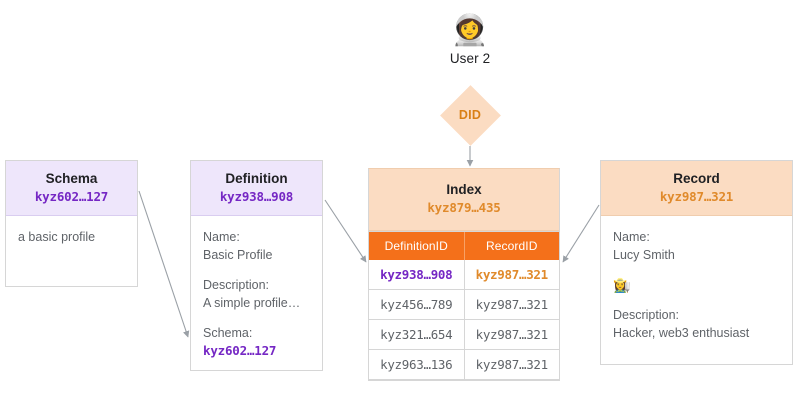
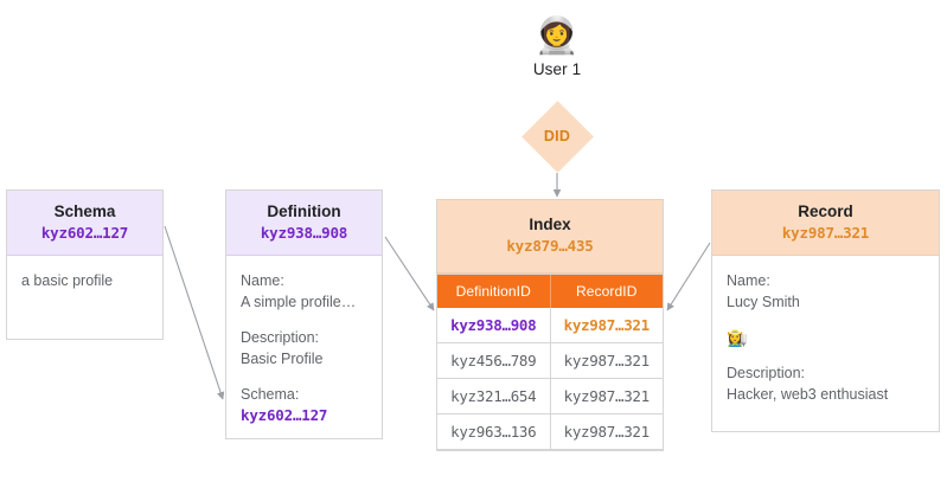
  👩‍🚀
- User 2
+ User 1
  DID
  Schema
  kyz602…127
  a basic profile
  Definition
  kyz938…908
  Name:
- Basic Profile
+ A simple profile…
  Description:
- A simple profile…
+ Basic Profile
  Schema:
  kyz602…127
  Index
  kyz879…435
  DefinitionID	RecordID
  kyz938…908	kyz987…321
  kyz456…789	kyz987…321
  kyz321…654	kyz987…321
  kyz963…136	kyz987…321
  Record
  kyz987…321
  Name:
  Lucy Smith
  👩‍🌾
  Description:
  Hacker, web3 enthusiast
